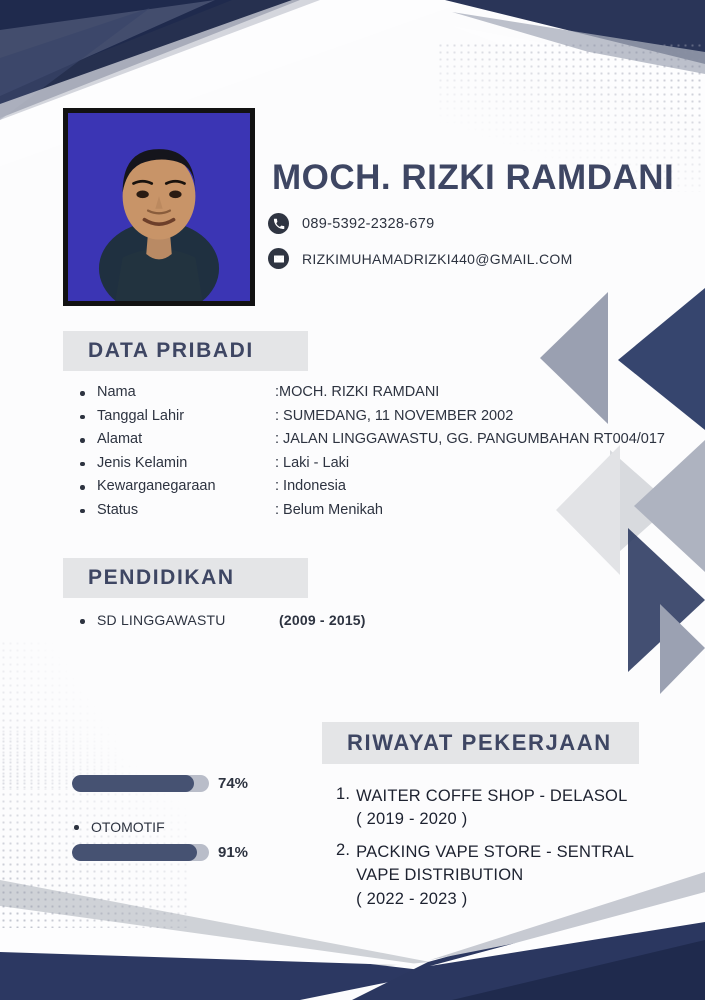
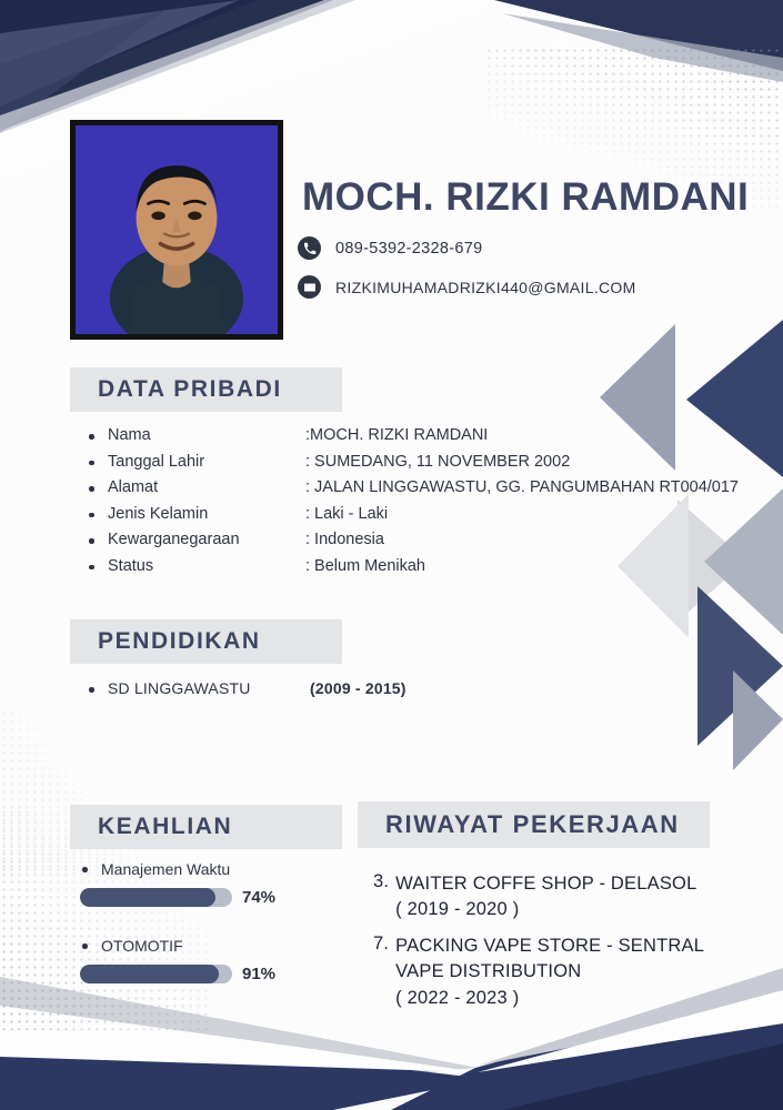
  MOCH. RIZKI RAMDANI
  089-5392-2328-679
  RIZKIMUHAMADRIZKI440@GMAIL.COM
  DATA PRIBADI
  Nama
  :MOCH. RIZKI RAMDANI
  Tanggal Lahir
  : SUMEDANG, 11 NOVEMBER 2002
  Alamat
  : JALAN LINGGAWASTU, GG. PANGUMBAHAN RT004/017
  Jenis Kelamin
  : Laki - Laki
  Kewarganegaraan
  : Indonesia
  Status
  : Belum Menikah
  PENDIDIKAN
  SD LINGGAWASTU
  (2009 - 2015)
+ KEAHLIAN
+ Manajemen Waktu
  74%
  OTOMOTIF
  91%
  RIWAYAT PEKERJAAN
- 1.
+ 3.
  WAITER COFFE SHOP - DELASOL
  ( 2019 - 2020 )
- 2.
+ 7.
  PACKING VAPE STORE - SENTRAL
  VAPE DISTRIBUTION
  ( 2022 - 2023 )
